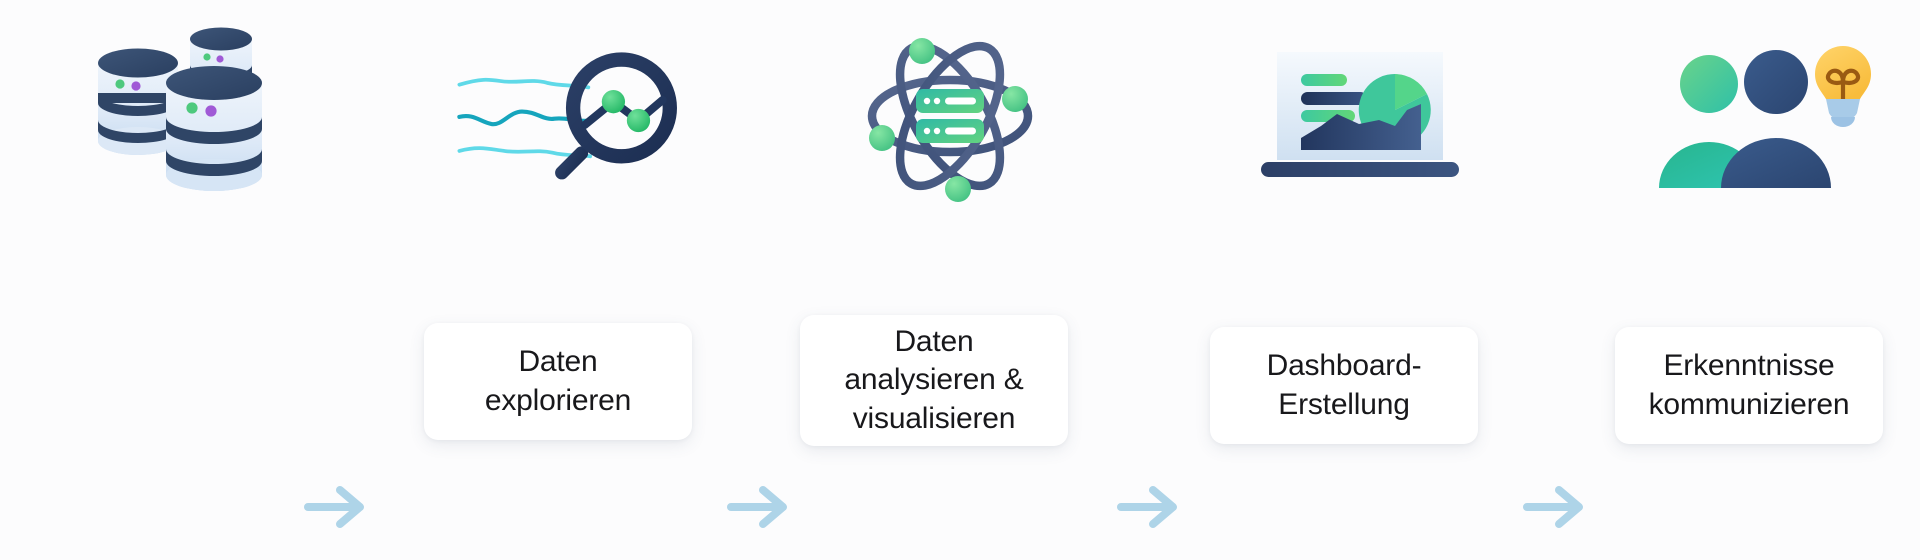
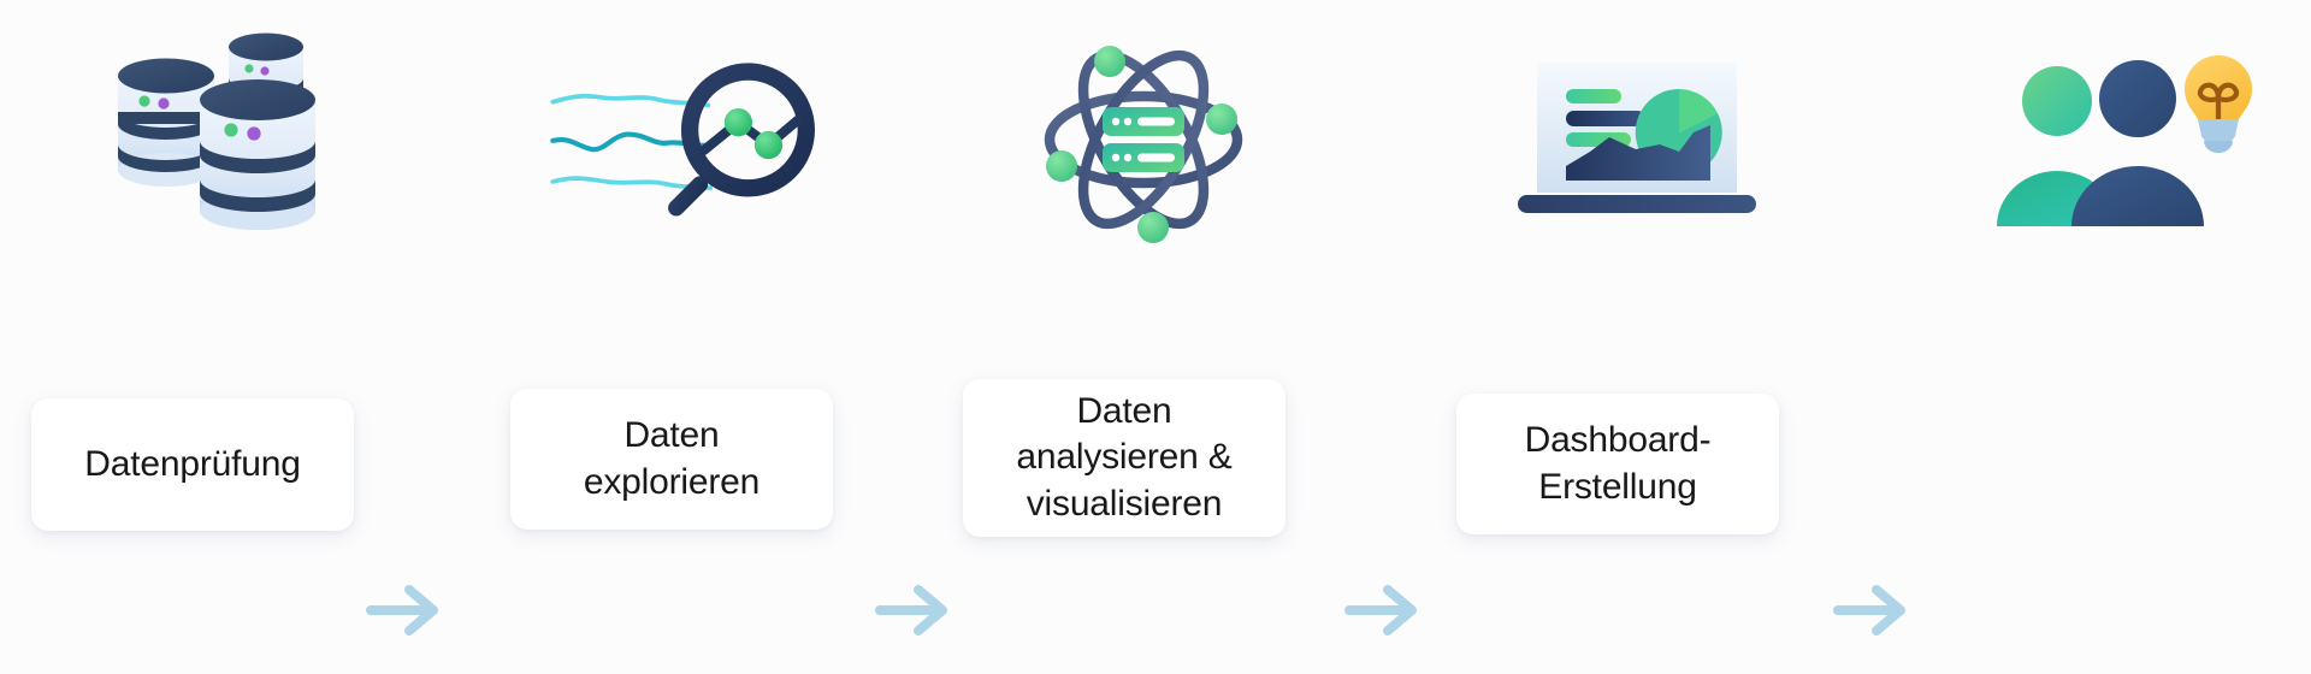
+ Datenprüfung
  Daten
  explorieren
  Daten
  analysieren &
  visualisieren
  Dashboard-
  Erstellung
- Erkenntnisse
- kommunizieren
